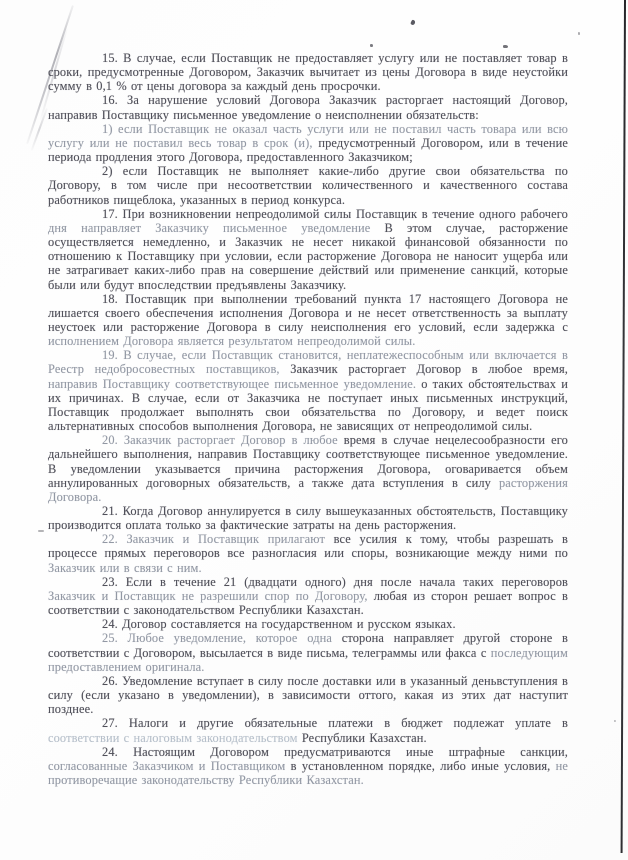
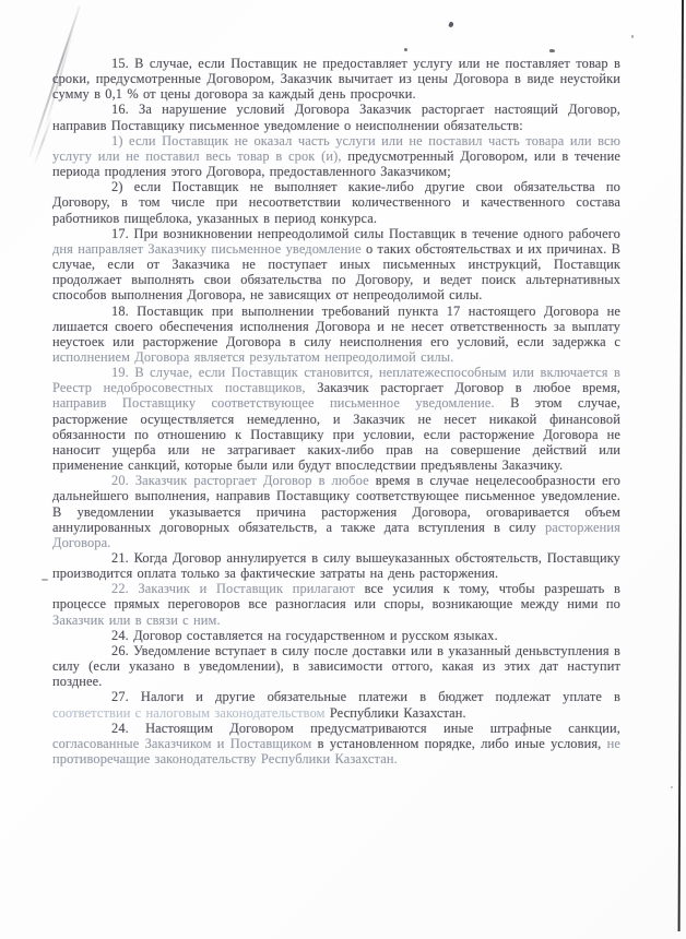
  15. В случае, если Поставщик не предоставляет услугу или не поставляет товар в сроки, предусмотренные Договором, Заказчик вычитает из цены Договора в виде неустойки сумму в 0,1 % от цены договора за каждый день просрочки.
  16. За нарушение условий Договора Заказчик расторгает настоящий Договор, направив Поставщику письменное уведомление о неисполнении обязательств:
  1) если Поставщик не оказал часть услуги или не поставил часть товара или всю услугу или не поставил весь товар в срок (и), предусмотренный Договором, или в течение периода продления этого Договора, предоставленного Заказчиком;
  2) если Поставщик не выполняет какие-либо другие свои обязательства по Договору, в том числе при несоответствии количественного и качественного состава работников пищеблока, указанных в период конкурса.
- 17. При возникновении непреодолимой силы Поставщик в течение одного рабочего дня направляет Заказчику письменное уведомление В этом случае, расторжение осуществляется немедленно, и Заказчик не несет никакой финансовой обязанности по отношению к Поставщику при условии, если расторжение Договора не наносит ущерба или не затрагивает каких-либо прав на совершение действий или применение санкций, которые были или будут впоследствии предъявлены Заказчику.
+ 17. При возникновении непреодолимой силы Поставщик в течение одного рабочего дня направляет Заказчику письменное уведомление о таких обстоятельствах и их причинах. В случае, если от Заказчика не поступает иных письменных инструкций, Поставщик продолжает выполнять свои обязательства по Договору, и ведет поиск альтернативных способов выполнения Договора, не зависящих от непреодолимой силы.
  18. Поставщик при выполнении требований пункта 17 настоящего Договора не лишается своего обеспечения исполнения Договора и не несет ответственность за выплату неустоек или расторжение Договора в силу неисполнения его условий, если задержка с исполнением Договора является результатом непреодолимой силы.
- 19. В случае, если Поставщик становится, неплатежеспособным или включается в Реестр недобросовестных поставщиков, Заказчик расторгает Договор в любое время, направив Поставщику соответствующее письменное уведомление. о таких обстоятельствах и их причинах. В случае, если от Заказчика не поступает иных письменных инструкций, Поставщик продолжает выполнять свои обязательства по Договору, и ведет поиск альтернативных способов выполнения Договора, не зависящих от непреодолимой силы.
+ 19. В случае, если Поставщик становится, неплатежеспособным или включается в Реестр недобросовестных поставщиков, Заказчик расторгает Договор в любое время, направив Поставщику соответствующее письменное уведомление. В этом случае, расторжение осуществляется немедленно, и Заказчик не несет никакой финансовой обязанности по отношению к Поставщику при условии, если расторжение Договора не наносит ущерба или не затрагивает каких-либо прав на совершение действий или применение санкций, которые были или будут впоследствии предъявлены Заказчику.
  20. Заказчик расторгает Договор в любое время в случае нецелесообразности его дальнейшего выполнения, направив Поставщику соответствующее письменное уведомление. В уведомлении указывается причина расторжения Договора, оговаривается объем аннулированных договорных обязательств, а также дата вступления в силу расторжения Договора.
  21. Когда Договор аннулируется в силу вышеуказанных обстоятельств, Поставщику производится оплата только за фактические затраты на день расторжения.
  22. Заказчик и Поставщик прилагают все усилия к тому, чтобы разрешать в процессе прямых переговоров все разногласия или споры, возникающие между ними по Заказчик или в связи с ним.
- 23. Если в течение 21 (двадцати одного) дня после начала таких переговоров Заказчик и Поставщик не разрешили спор по Договору, любая из сторон решает вопрос в соответствии с законодательством Республики Казахстан.
  24. Договор составляется на государственном и русском языках.
- 25. Любое уведомление, которое одна сторона направляет другой стороне в соответствии с Договором, высылается в виде письма, телеграммы или факса с последующим предоставлением оригинала.
  26. Уведомление вступает в силу после доставки или в указанный деньвступления в силу (если указано в уведомлении), в зависимости оттого, какая из этих дат наступит позднее.
  27. Налоги и другие обязательные платежи в бюджет подлежат уплате в соответствии с налоговым законодательством Республики Казахстан.
  24. Настоящим Договором предусматриваются иные штрафные санкции, согласованные Заказчиком и Поставщиком в установленном порядке, либо иные условия, не противоречащие законодательству Республики Казахстан.
